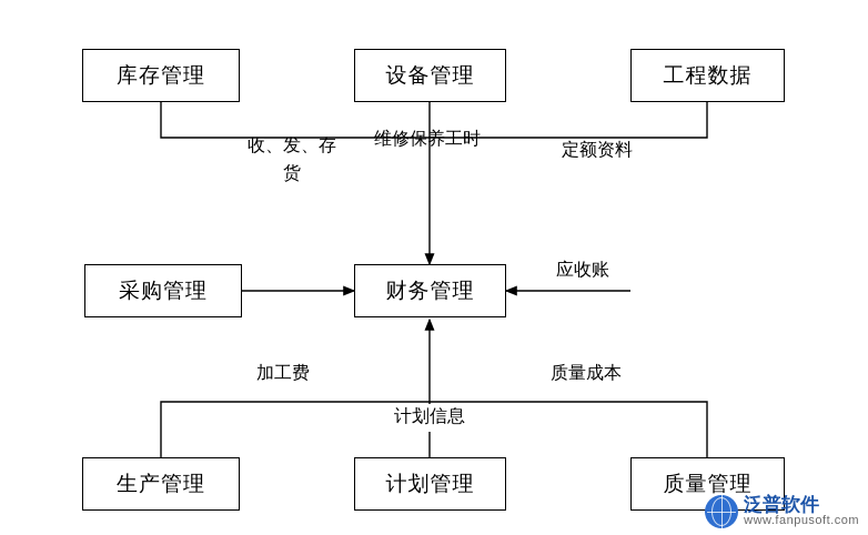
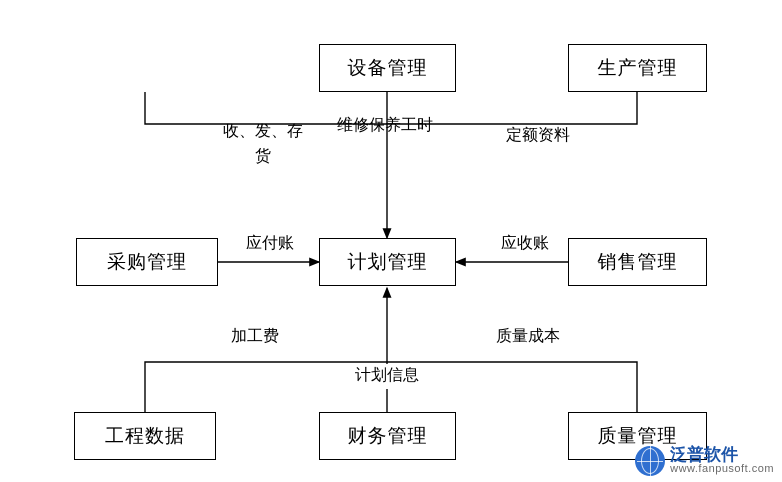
- 库存管理
  设备管理
- 工程数据
+ 生产管理
  采购管理
- 财务管理
+ 计划管理
+ 销售管理
- 生产管理
+ 工程数据
- 计划管理
+ 财务管理
  质量管理
  收、发、存
  货
  维修保养工时
  定额资料
+ 应付账
  应收账
  加工费
  质量成本
  计划信息
  泛普软件
  www.fanpusoft.com
